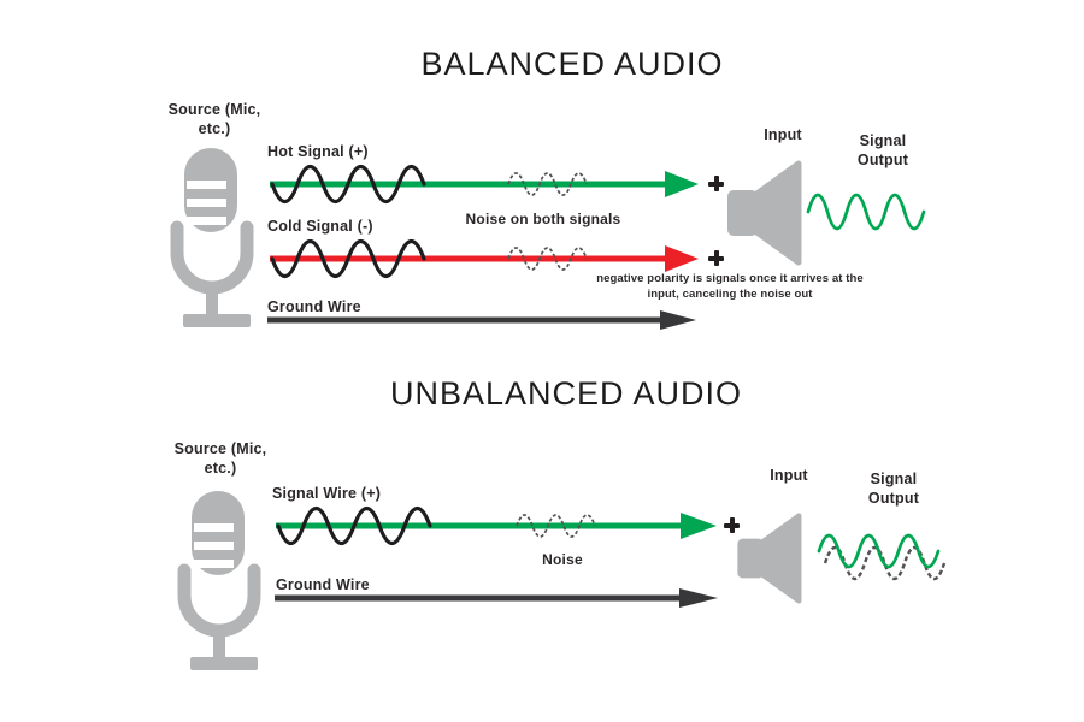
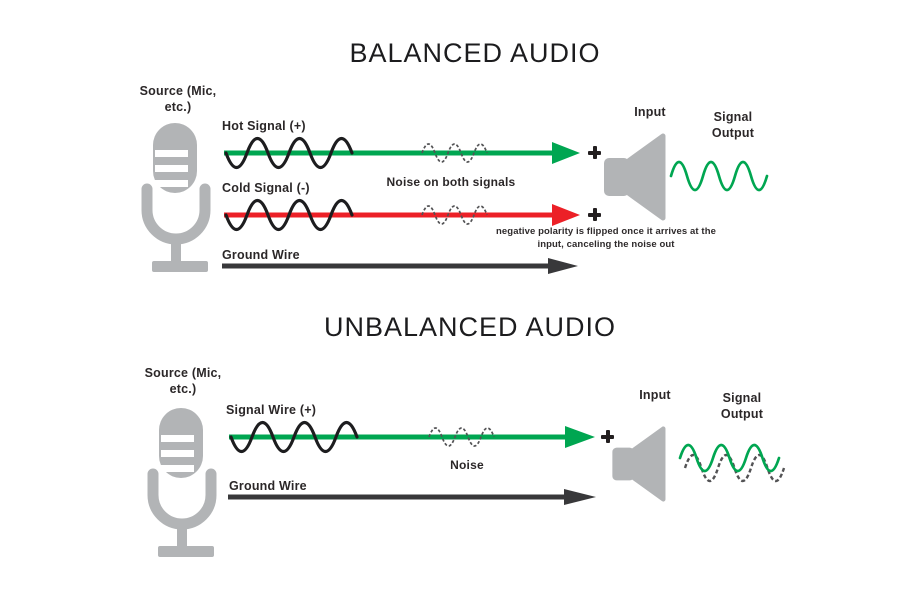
  BALANCED AUDIO
  Source (Mic, etc.)
  Hot Signal (+)
  Cold Signal (-)
  Noise on both signals
  Ground Wire
  Input
  Signal Output
- negative polarity is signals once it arrives at the input, canceling the noise out
+ negative polarity is flipped once it arrives at the input, canceling the noise out
  UNBALANCED AUDIO
  Source (Mic, etc.)
  Signal Wire (+)
  Noise
  Ground Wire
  Input
  Signal Output
